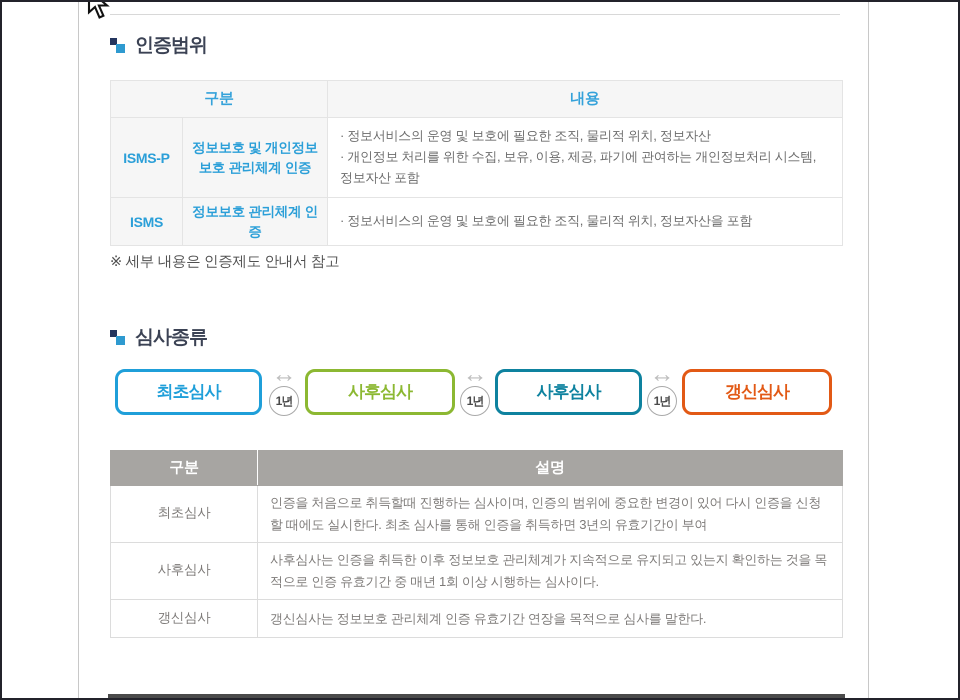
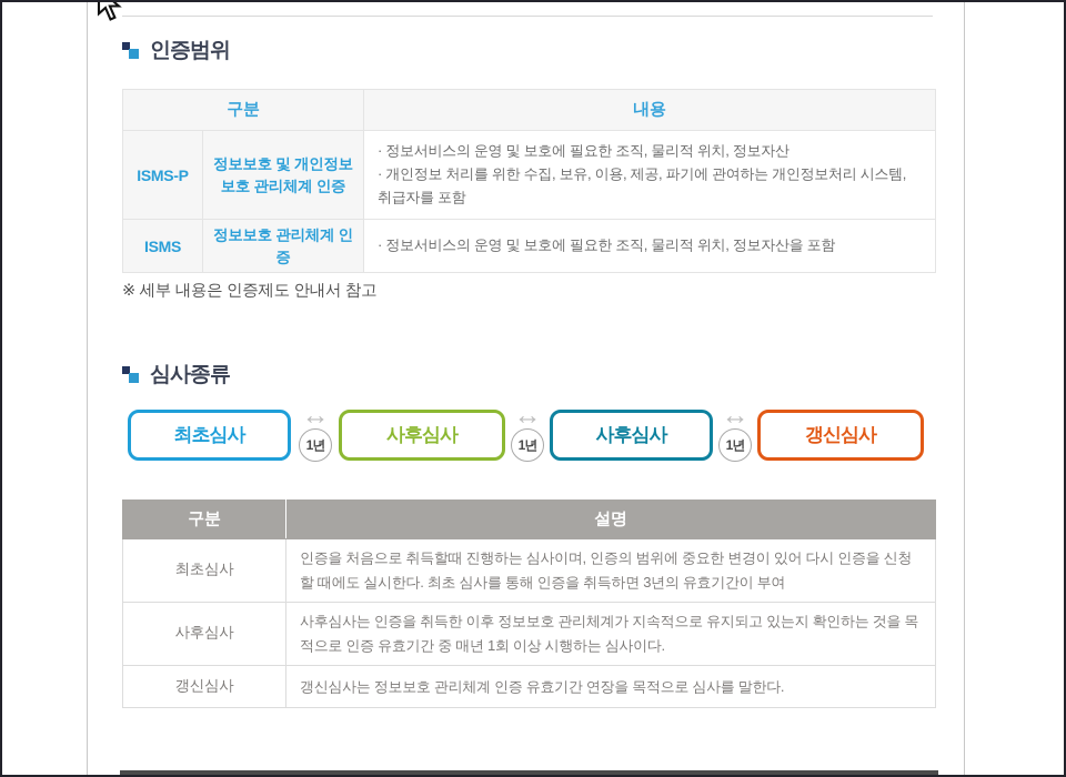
  인증범위
  구분	내용
- ISMS-P	정보보호 및 개인정보보호 관리체계 인증	· 정보서비스의 운영 및 보호에 필요한 조직, 물리적 위치, 정보자산 · 개인정보 처리를 위한 수집, 보유, 이용, 제공, 파기에 관여하는 개인정보처리 시스템, 정보자산 포함
+ ISMS-P	정보보호 및 개인정보보호 관리체계 인증	· 정보서비스의 운영 및 보호에 필요한 조직, 물리적 위치, 정보자산 · 개인정보 처리를 위한 수집, 보유, 이용, 제공, 파기에 관여하는 개인정보처리 시스템, 취급자를 포함
  ISMS	정보보호 관리체계 인증	· 정보서비스의 운영 및 보호에 필요한 조직, 물리적 위치, 정보자산을 포함
  ※ 세부 내용은 인증제도 안내서 참고
  심사종류
  최초심사
  ↔
  1년
  사후심사
  ↔
  1년
  사후심사
  ↔
  1년
  갱신심사
  구분	설명
  최초심사	인증을 처음으로 취득할때 진행하는 심사이며, 인증의 범위에 중요한 변경이 있어 다시 인증을 신청할 때에도 실시한다. 최초 심사를 통해 인증을 취득하면 3년의 유효기간이 부여
  사후심사	사후심사는 인증을 취득한 이후 정보보호 관리체계가 지속적으로 유지되고 있는지 확인하는 것을 목적으로 인증 유효기간 중 매년 1회 이상 시행하는 심사이다.
  갱신심사	갱신심사는 정보보호 관리체계 인증 유효기간 연장을 목적으로 심사를 말한다.
